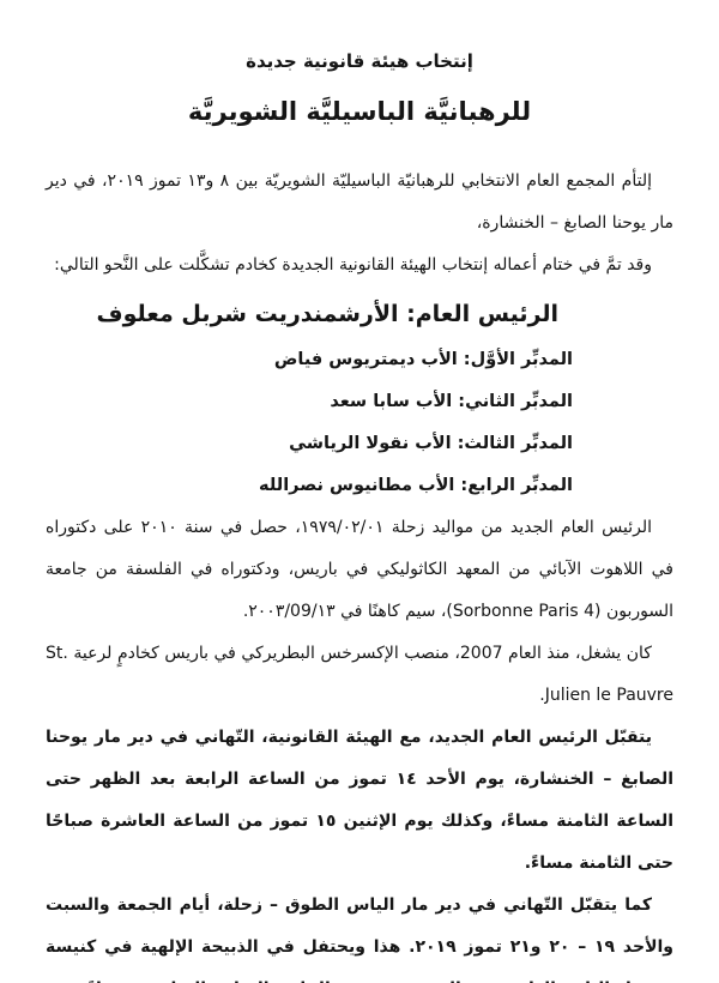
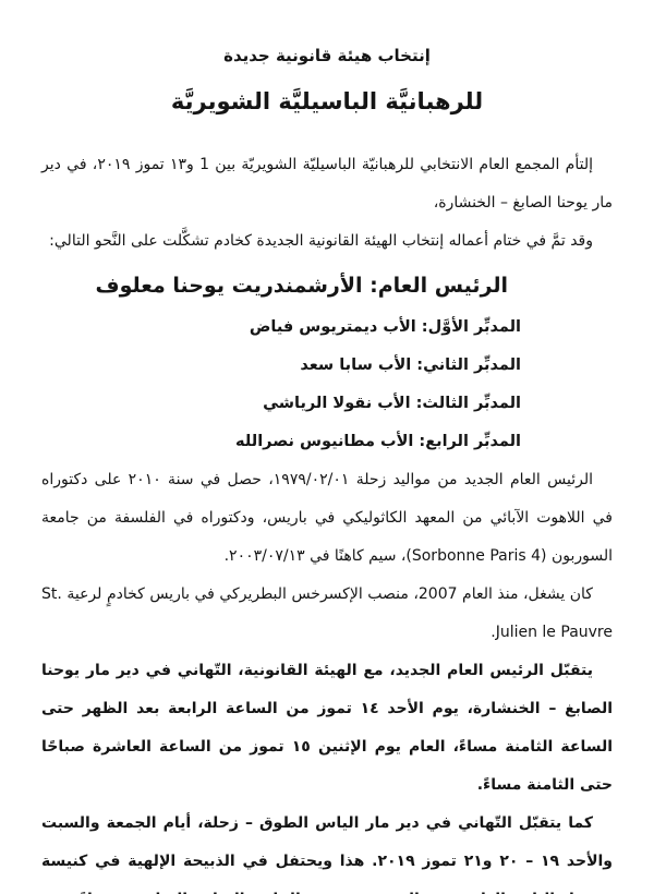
  إنتخاب هيئة قانونية جديدة
  للرهبانيَّة الباسيليَّة الشويريَّة
- إلتأم المجمع العام الانتخابي للرهبانيّة الباسيليّة الشويريّة بين ٨ و١٣ تموز ٢٠١٩، في دير مار يوحنا الصابغ – الخنشارة،
+ إلتأم المجمع العام الانتخابي للرهبانيّة الباسيليّة الشويريّة بين 1 و١٣ تموز ٢٠١٩، في دير مار يوحنا الصابغ – الخنشارة،
  وقد تمَّ في ختام أعماله إنتخاب الهيئة القانونية الجديدة كخادم تشكَّلت على النَّحو التالي:
- الرئيس العام: الأرشمندريت شربل معلوف
+ الرئيس العام: الأرشمندريت يوحنا معلوف
  المدبِّر الأوَّل: الأب ديمتريوس فياض
  المدبِّر الثاني: الأب سابا سعد
  المدبِّر الثالث: الأب نقولا الرياشي
  المدبِّر الرابع: الأب مطانيوس نصرالله
- الرئيس العام الجديد من مواليد زحلة ١٩٧٩/٠٢/٠١، حصل في سنة ٢٠١٠ على دكتوراه في اللاهوت الآبائي من المعهد الكاثوليكي في باريس، ودكتوراه في الفلسفة من جامعة السوربون (Sorbonne Paris 4)، سيم كاهنًا في ٢٠٠٣/09/١٣.
+ الرئيس العام الجديد من مواليد زحلة ١٩٧٩/٠٢/٠١، حصل في سنة ٢٠١٠ على دكتوراه في اللاهوت الآبائي من المعهد الكاثوليكي في باريس، ودكتوراه في الفلسفة من جامعة السوربون (Sorbonne Paris 4)، سيم كاهنًا في ٢٠٠٣/٠٧/١٣.
  كان يشغل، منذ العام 2007، منصب الإكسرخس البطريركي في باريس كخادمٍ لرعية St. Julien le Pauvre.
- يتقبّل الرئيس العام الجديد، مع الهيئة القانونية، التّهاني في دير مار يوحنا الصابغ – الخنشارة، يوم الأحد ١٤ تموز من الساعة الرابعة بعد الظهر حتى الساعة الثامنة مساءً، وكذلك يوم الإثنين ١٥ تموز من الساعة العاشرة صباحًا حتى الثامنة مساءً.
+ يتقبّل الرئيس العام الجديد، مع الهيئة القانونية، التّهاني في دير مار يوحنا الصابغ – الخنشارة، يوم الأحد ١٤ تموز من الساعة الرابعة بعد الظهر حتى الساعة الثامنة مساءً، العام يوم الإثنين ١٥ تموز من الساعة العاشرة صباحًا حتى الثامنة مساءً.
